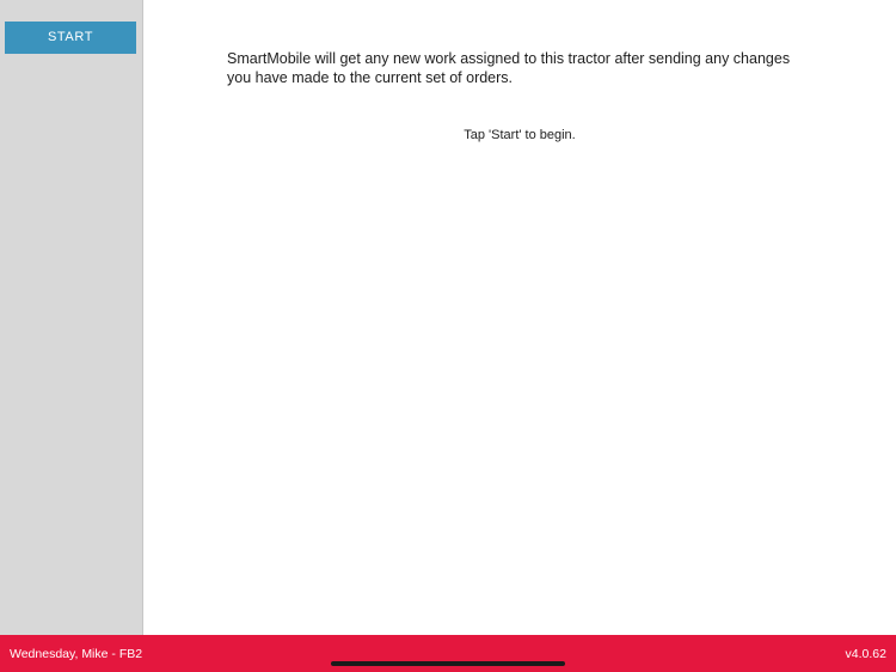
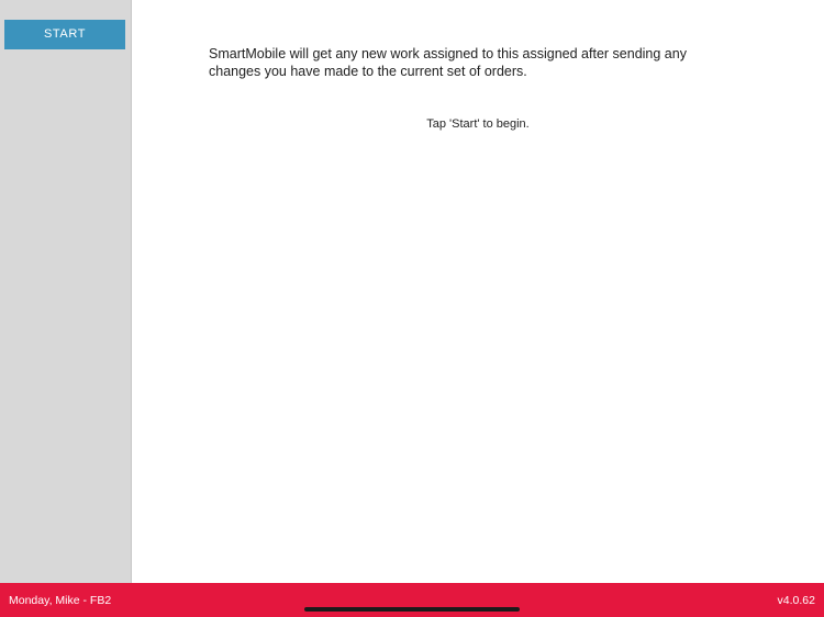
  START
- SmartMobile will get any new work assigned to this tractor after sending any changes you have made to the current set of orders.
+ SmartMobile will get any new work assigned to this assigned after sending any changes you have made to the current set of orders.
  Tap 'Start' to begin.
- Wednesday, Mike - FB2
+ Monday, Mike - FB2
  v4.0.62
